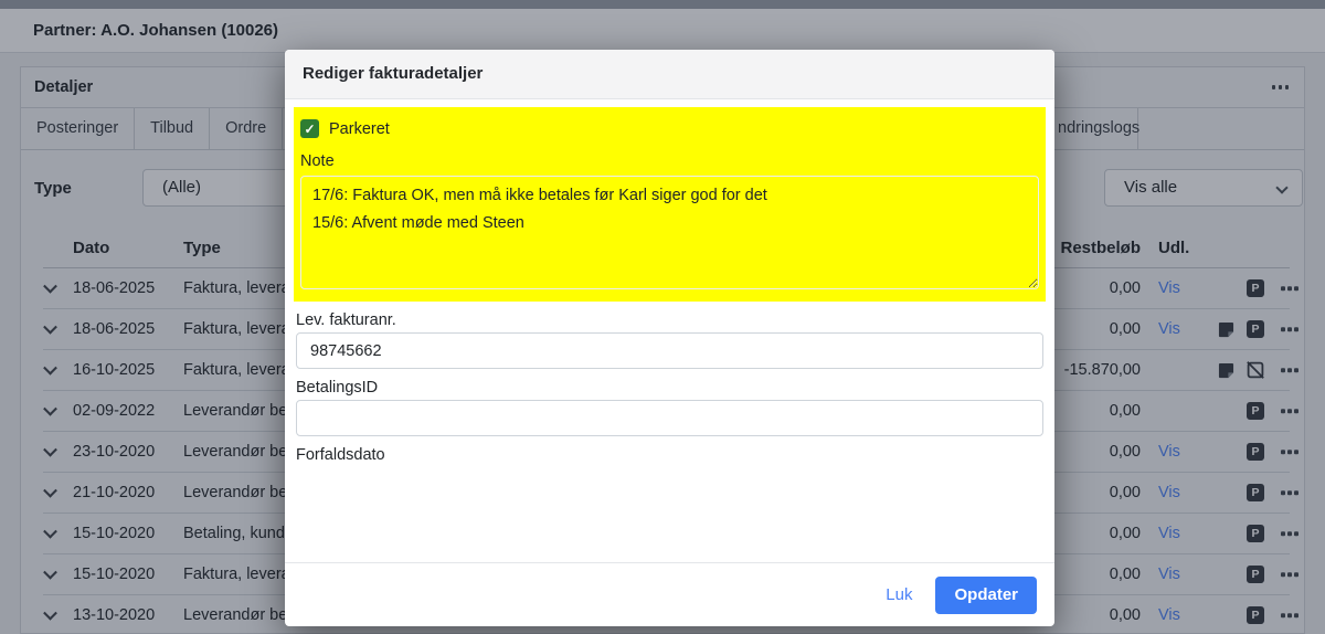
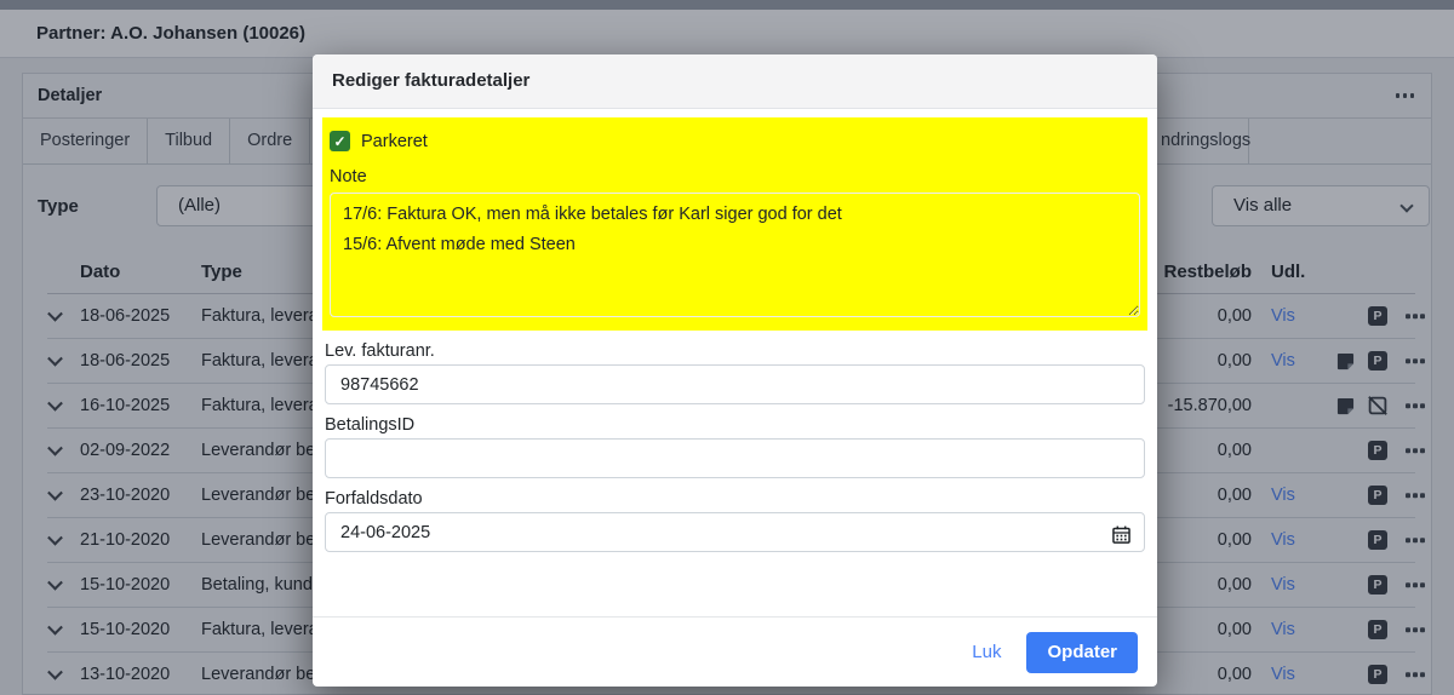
  Partner: A.O. Johansen (10026)
  Detaljer
  Posteringer
  Tilbud
  Ordre
  ndringslogs
  Type
  (Alle)
  Vis alle
  Dato
  Type
  Restbeløb
  Udl.
  18-06-2025
  Faktura, lever
  0,00
  Vis
  18-06-2025
  Faktura, lever
  0,00
  Vis
  16-10-2025
  Faktura, lever
  -15.870,00
  02-09-2022
  0,00
  23-10-2020
  0,00
  Vis
  21-10-2020
  0,00
  Vis
  15-10-2020
  Betaling, kund
  0,00
  Vis
  15-10-2020
  Faktura, lever
  0,00
  Vis
  13-10-2020
  0,00
  Vis
  Rediger fakturadetaljer
  Parkeret
  Note
  17/6: Faktura OK, men må ikke betales før Karl siger god for det
  15/6: Afvent møde med Steen
  Lev. fakturanr.
  98745662
  BetalingsID
  Forfaldsdato
+ 24-06-2025
  Luk
  Opdater
